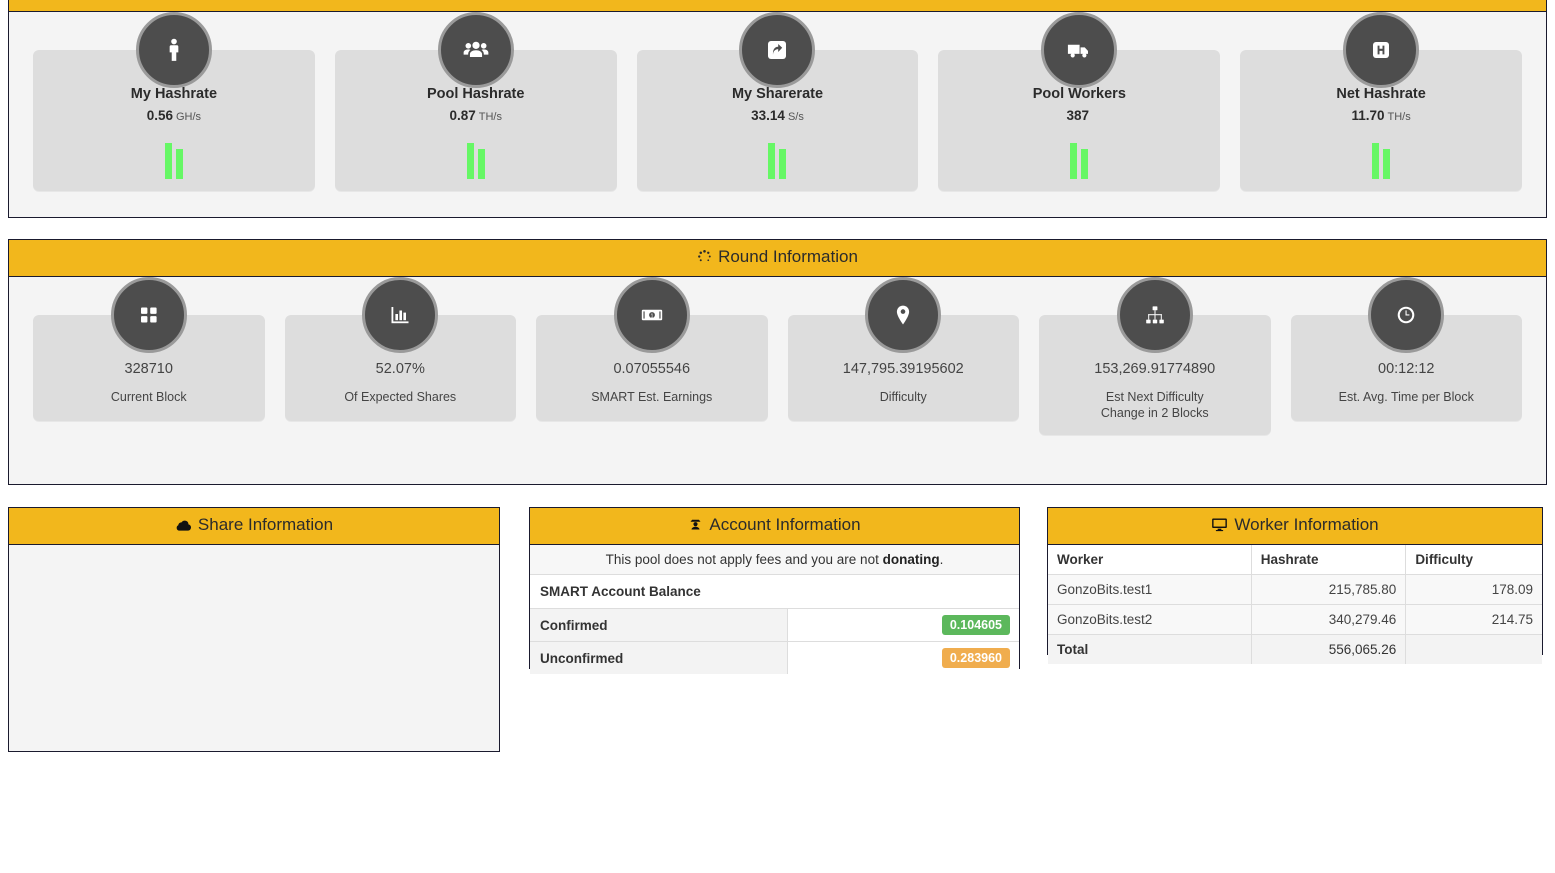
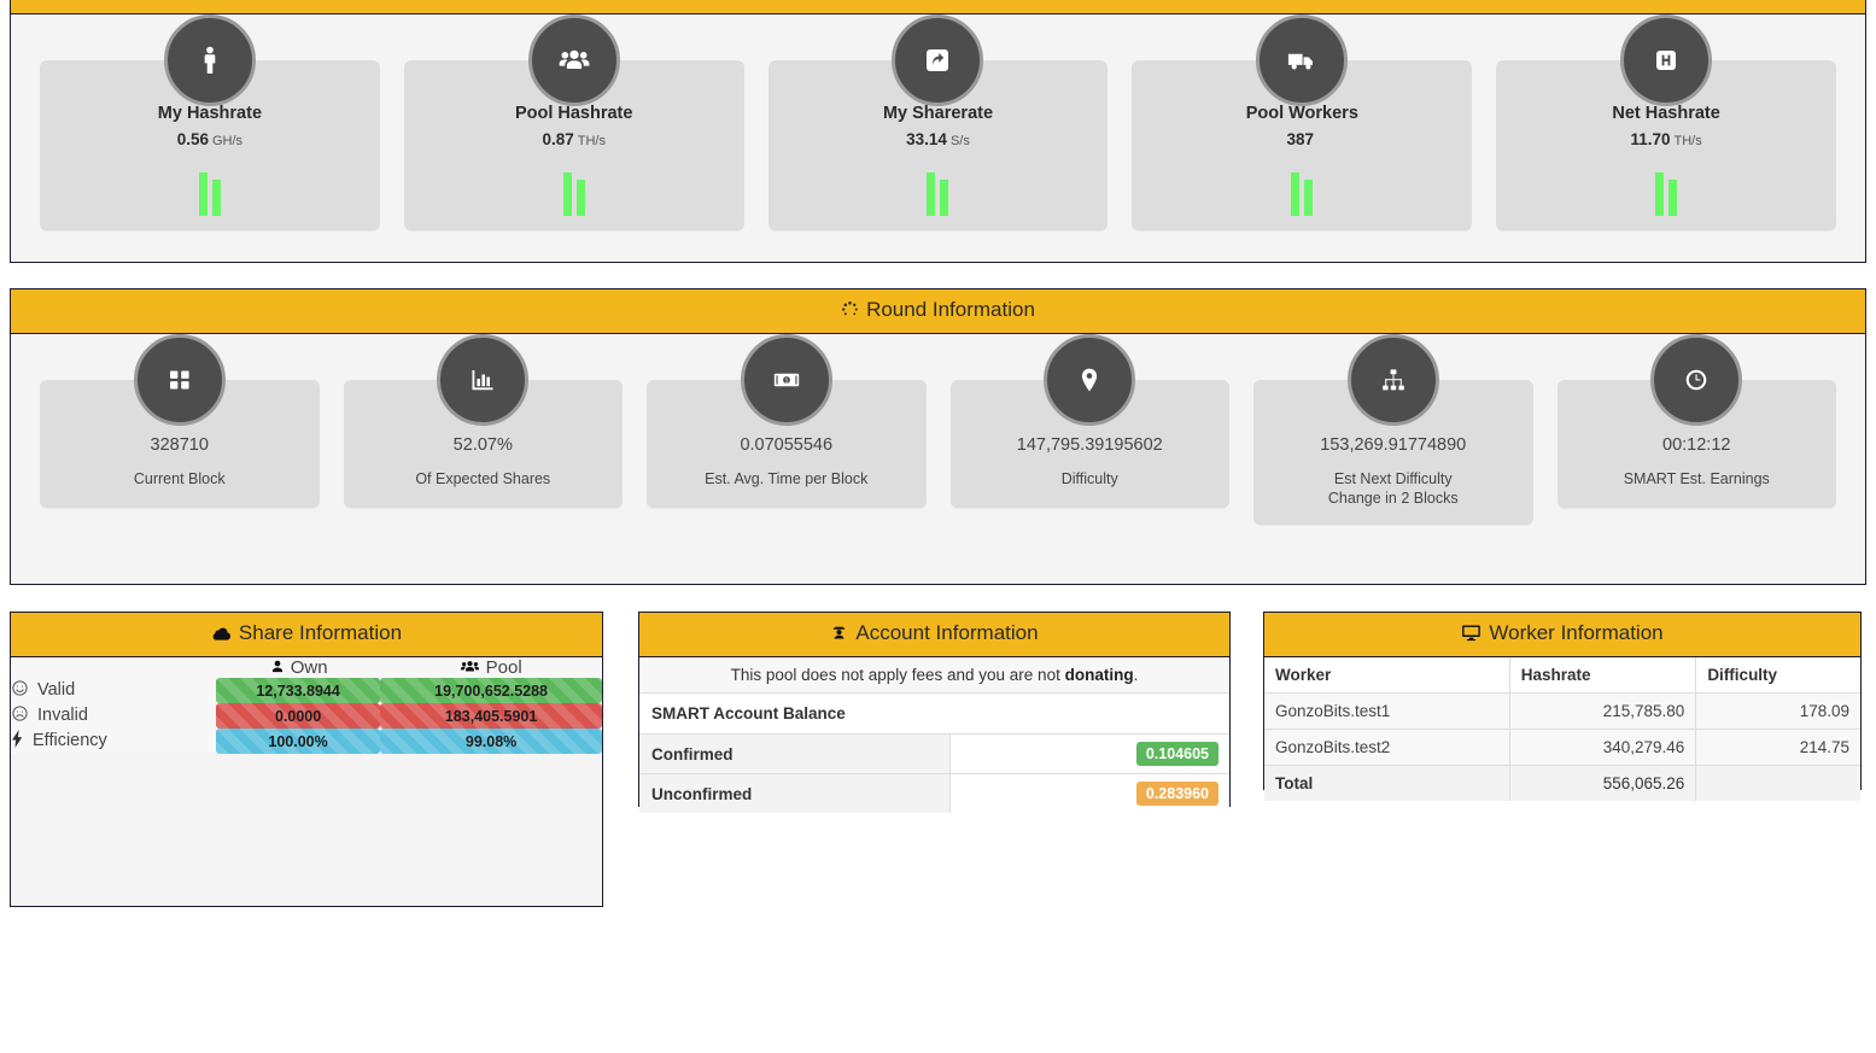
  My Hashrate
  0.56 GH/s
  Pool Hashrate
  0.87 TH/s
  My Sharerate
  33.14 S/s
  Pool Workers
  387
  Net Hashrate
  11.70 TH/s
  Round Information
  328710
  Current Block
  52.07%
  Of Expected Shares
  0.07055546
- SMART Est. Earnings
+ Est. Avg. Time per Block
  147,795.39195602
  Difficulty
  153,269.91774890
  Est Next Difficulty
  Change in 2 Blocks
  00:12:12
- Est. Avg. Time per Block
+ SMART Est. Earnings
  Share Information
+ 	Own	Pool
+ Valid	12,733.8944	19,700,652.5288
+ Invalid	0.0000	183,405.5901
+ Efficiency	100.00%	99.08%
  Account Information
  This pool does not apply fees and you are not donating.
  SMART Account Balance
  Confirmed	0.104605
  Unconfirmed	0.283960
  Worker Information
  Worker	Hashrate	Difficulty
  GonzoBits.test1	215,785.80	178.09
  GonzoBits.test2	340,279.46	214.75
  Total	556,065.26
